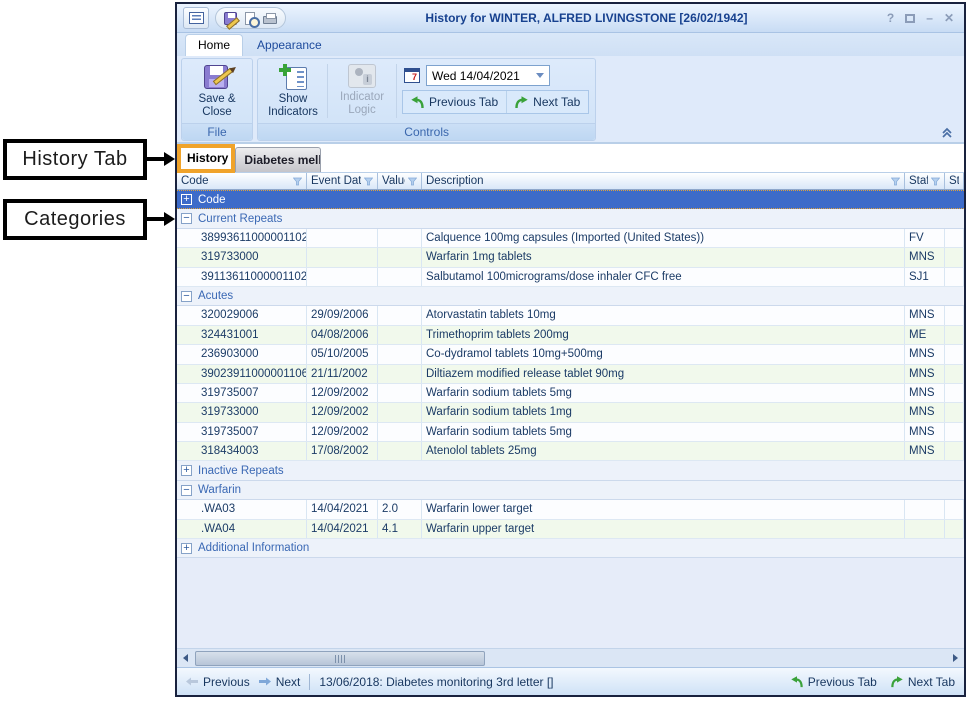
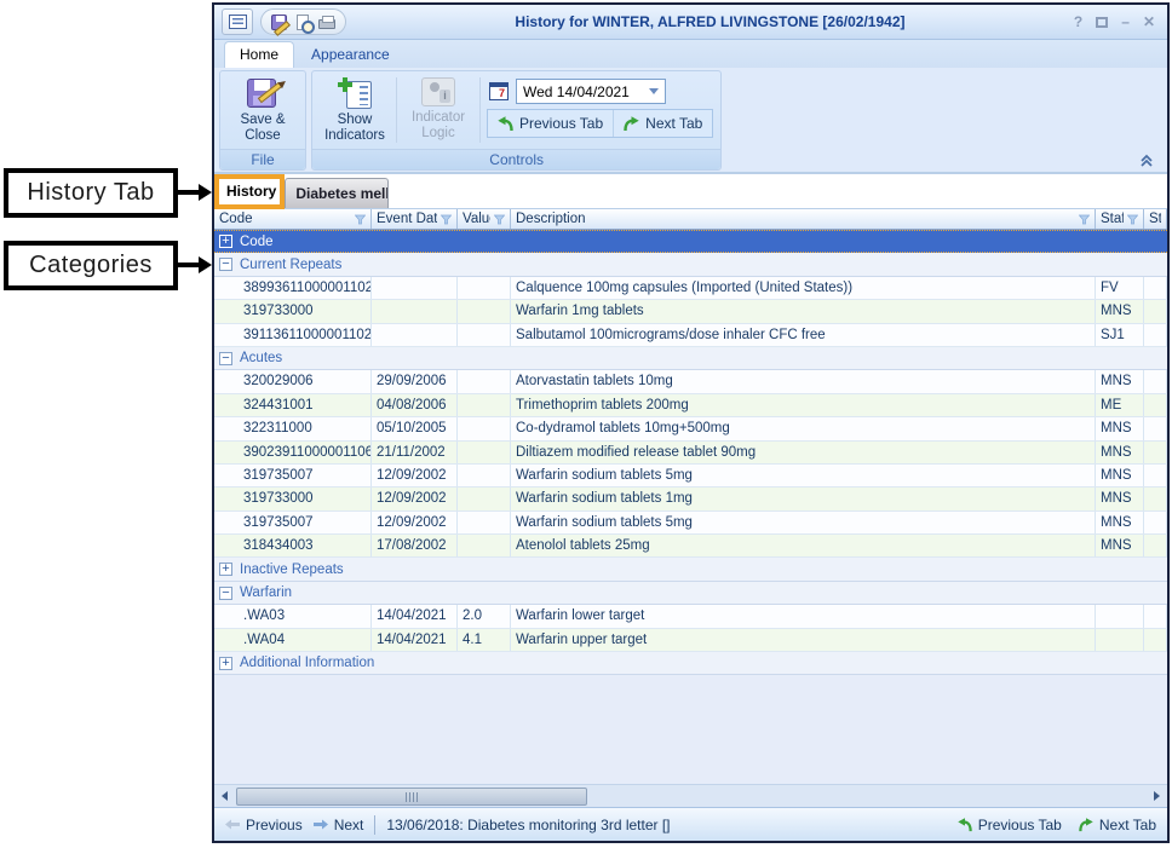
  History Tab
  Categories
  History for WINTER, ALFRED LIVINGSTONE [26/02/1942]
  ?
  –
  ✕
  Home
  Appearance
  Save &
  Close
  File
  Show
  Indicators
  Indicator
  Logic
  Wed 14/04/2021
  Previous Tab
  Next Tab
  Controls
  History
  Diabetes mell
  Code
  Event Dat
  Valu
  Description
  Staf
  +
  Code
  −
  Current Repeats
  38993611000001102
  Calquence 100mg capsules (Imported (United States))
  FV
  319733000
  Warfarin 1mg tablets
  MNS
  39113611000001102
  Salbutamol 100micrograms/dose inhaler CFC free
  SJ1
  −
  Acutes
  320029006
  29/09/2006
  Atorvastatin tablets 10mg
  MNS
  324431001
  04/08/2006
  Trimethoprim tablets 200mg
  ME
- 236903000
+ 322311000
  05/10/2005
  Co-dydramol tablets 10mg+500mg
  MNS
  39023911000001106
  21/11/2002
  Diltiazem modified release tablet 90mg
  MNS
  319735007
  12/09/2002
  Warfarin sodium tablets 5mg
  MNS
  319733000
  12/09/2002
  Warfarin sodium tablets 1mg
  MNS
  319735007
  12/09/2002
  Warfarin sodium tablets 5mg
  MNS
  318434003
  17/08/2002
  Atenolol tablets 25mg
  MNS
  +
  Inactive Repeats
  −
  Warfarin
  .WA03
  14/04/2021
  2.0
  Warfarin lower target
  .WA04
  14/04/2021
  4.1
  Warfarin upper target
  +
  Additional Information
  Previous
  Next
  13/06/2018: Diabetes monitoring 3rd letter []
  Previous Tab
  Next Tab
